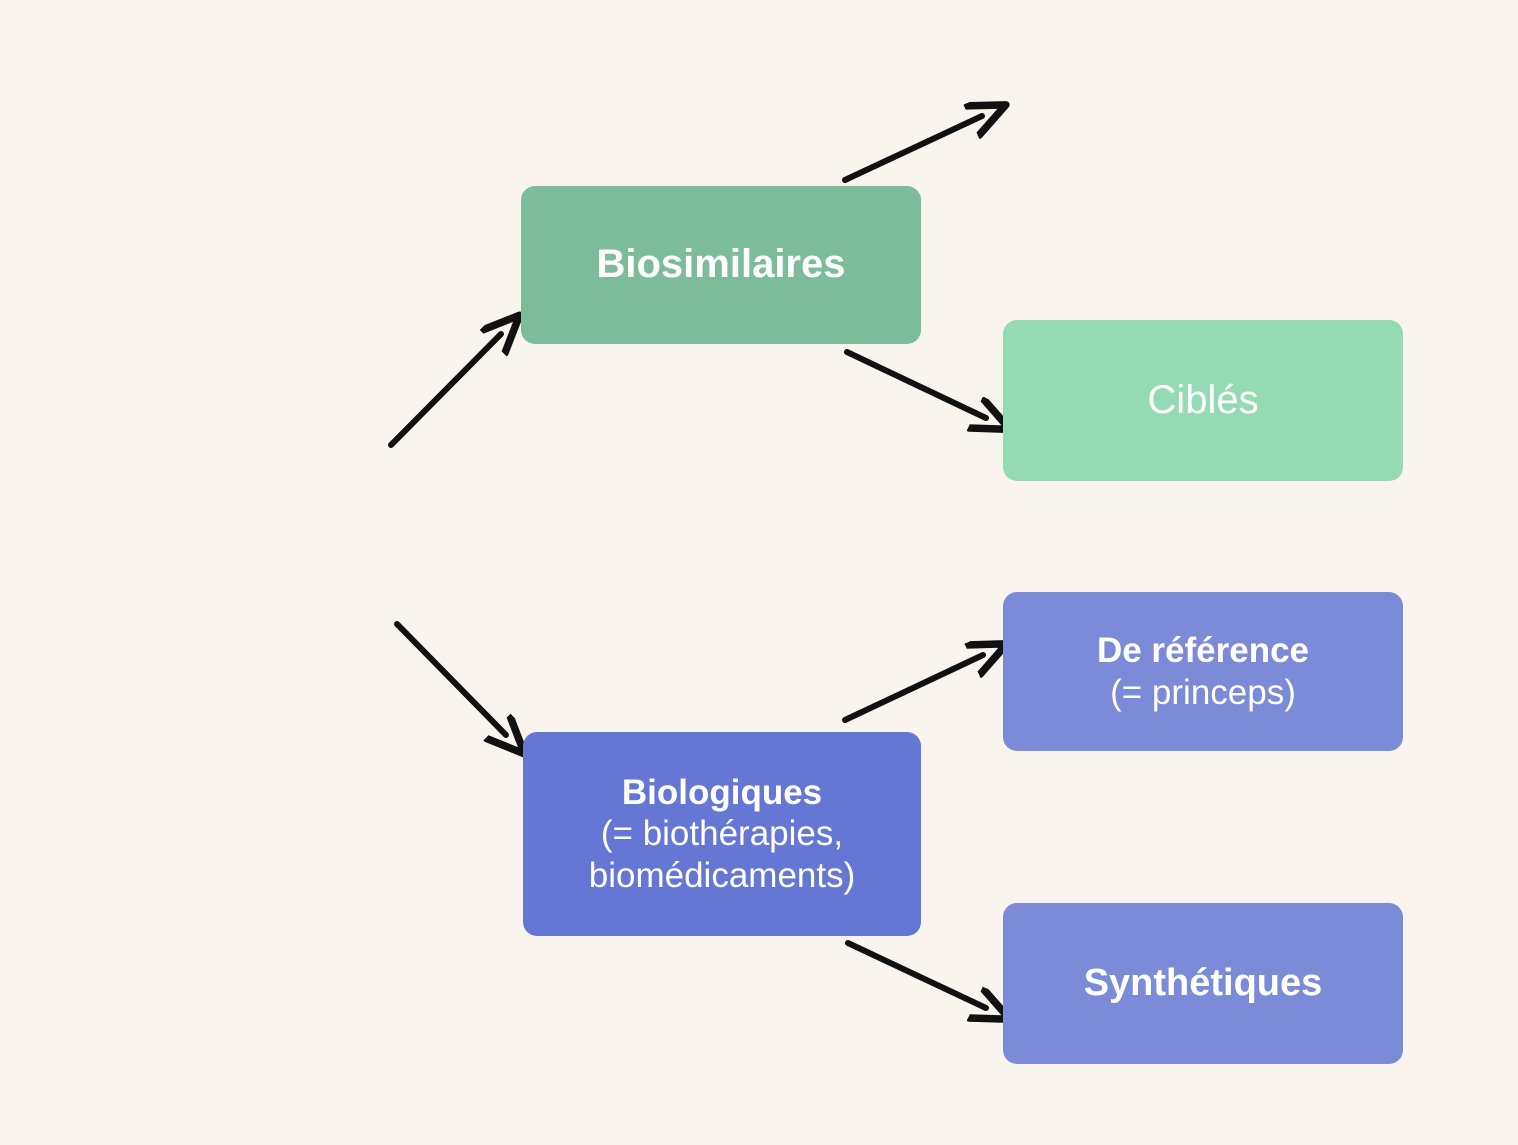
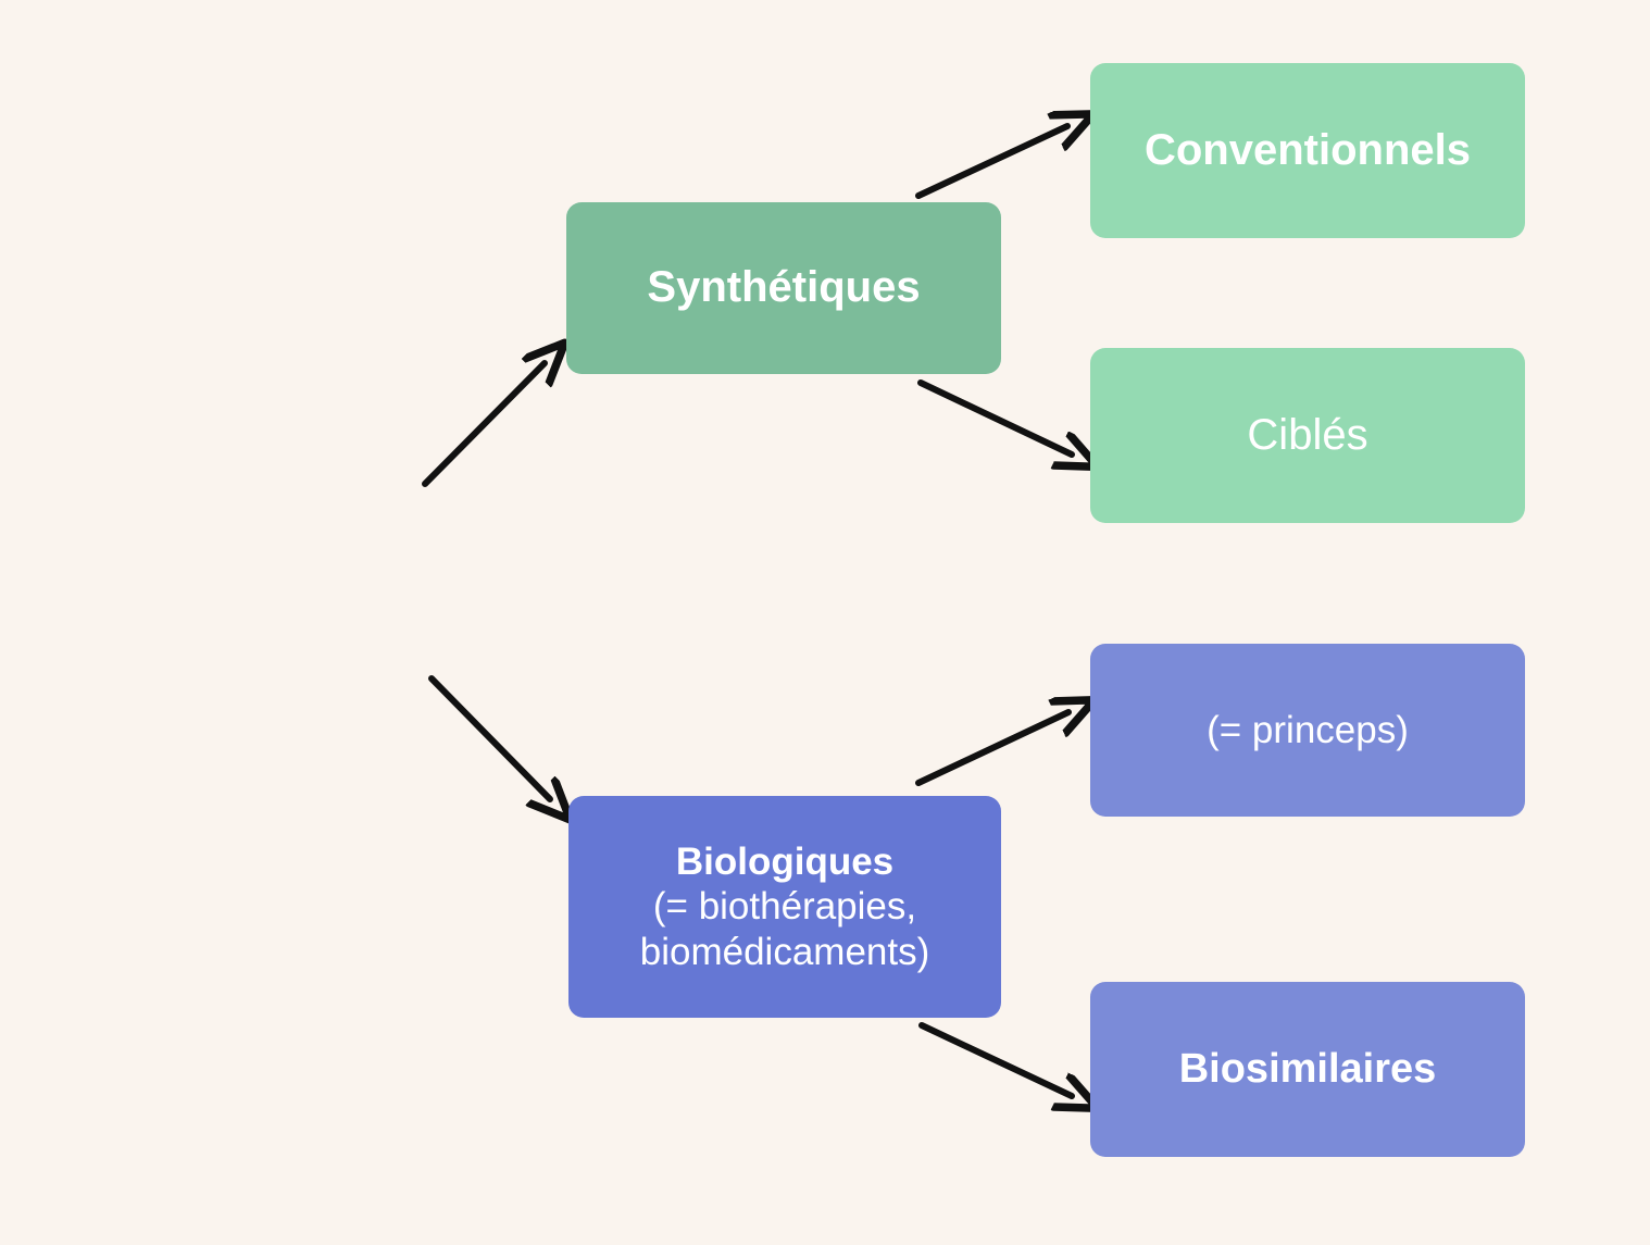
- Biosimilaires
+ Synthétiques
  Biologiques
  (= biothérapies,
  biomédicaments)
+ Conventionnels
  Ciblés
- De référence
  (= princeps)
- Synthétiques
+ Biosimilaires
